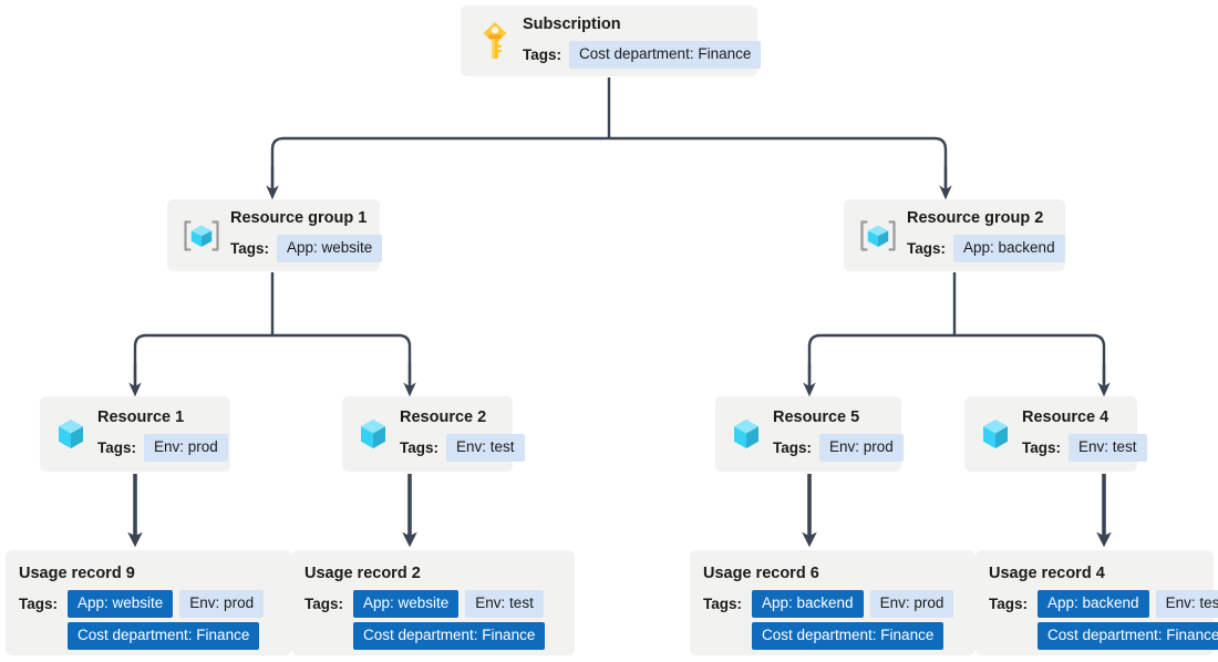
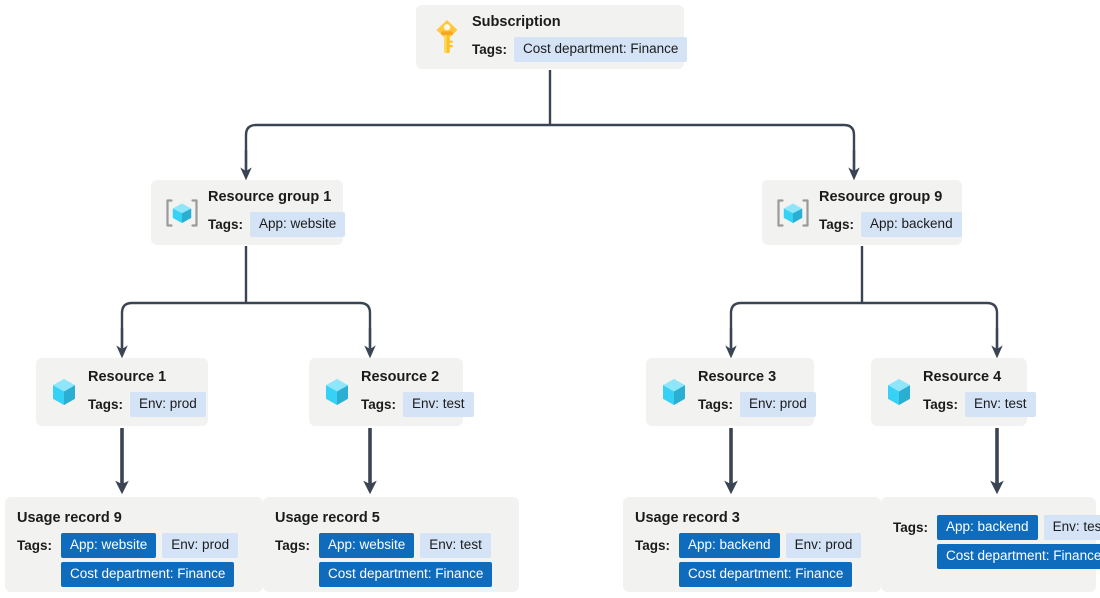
  Subscription
  Tags:
  Cost department: Finance
  Resource group 1
  Tags:
  App: website
- Resource group 2
+ Resource group 9
  Tags:
  App: backend
  Resource 1
  Tags:
  Env: prod
  Resource 2
  Tags:
  Env: test
- Resource 5
+ Resource 3
  Tags:
  Env: prod
  Resource 4
  Tags:
  Env: test
  Usage record 9
  Tags:
  App: website
  Env: prod
  Cost department: Finance
- Usage record 2
+ Usage record 5
  Tags:
  App: website
  Env: test
  Cost department: Finance
- Usage record 6
+ Usage record 3
  Tags:
  App: backend
  Env: prod
  Cost department: Finance
- Usage record 4
  Tags:
  App: backend
  Env: tes
  Cost department: Finance
